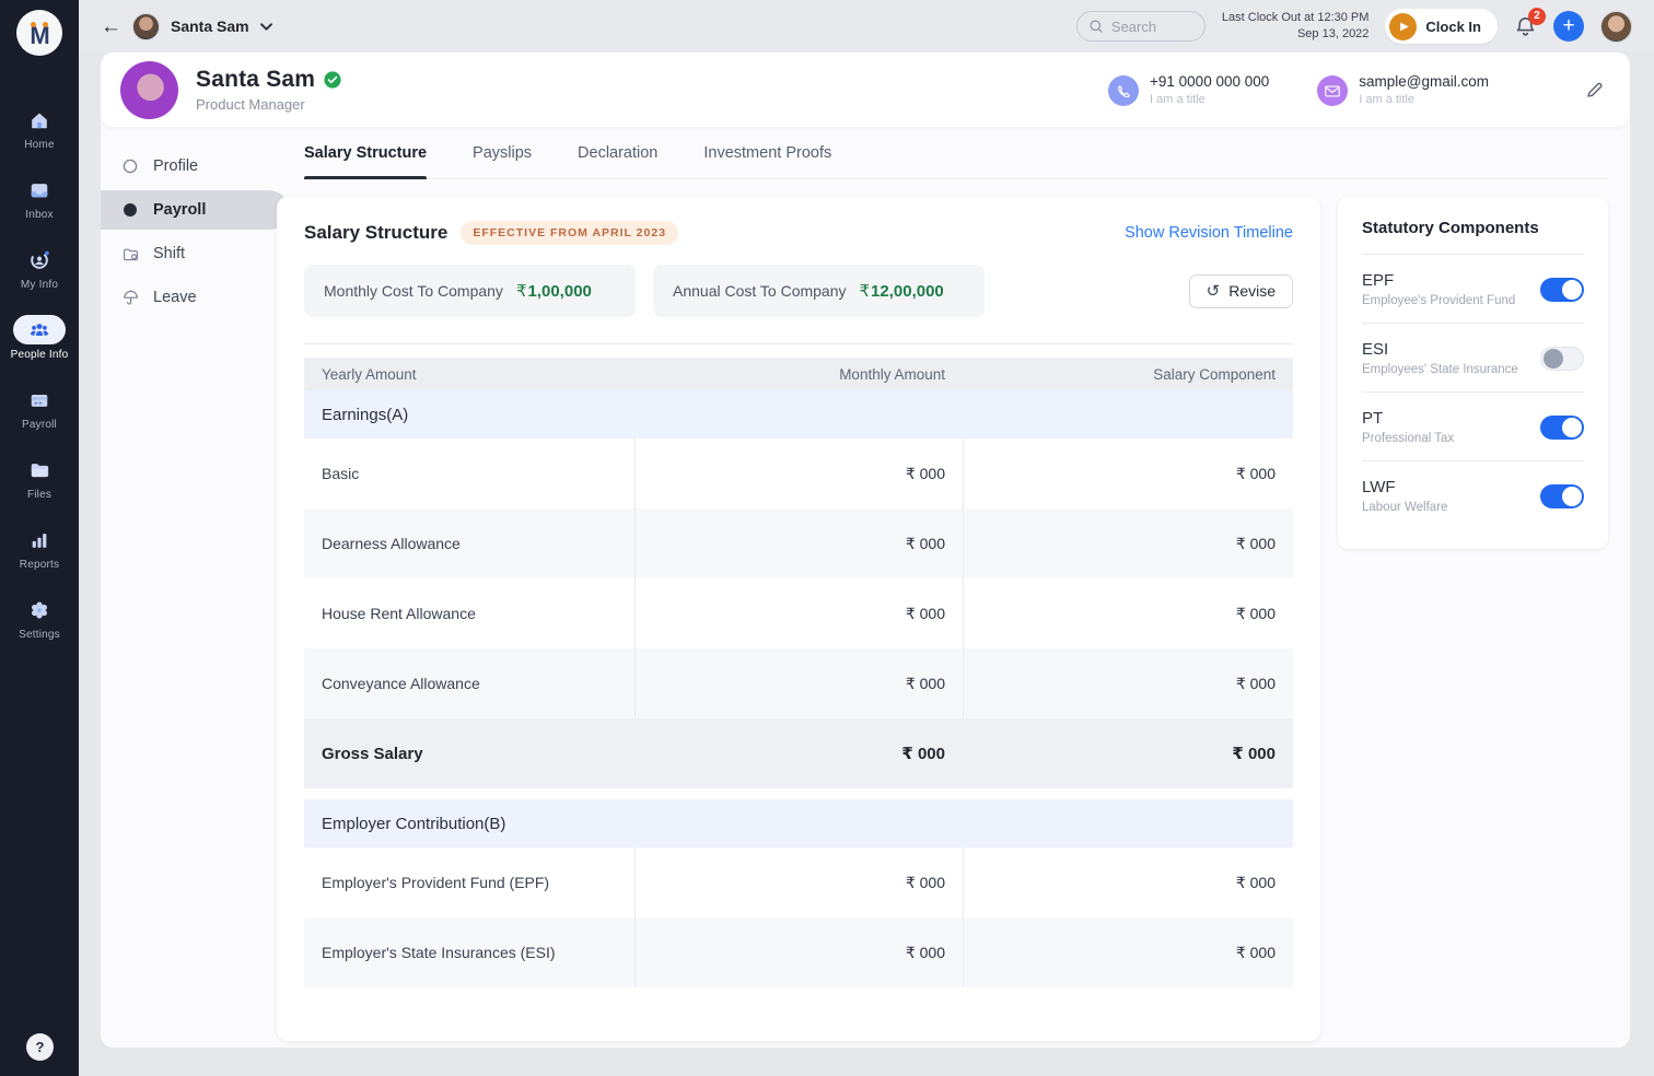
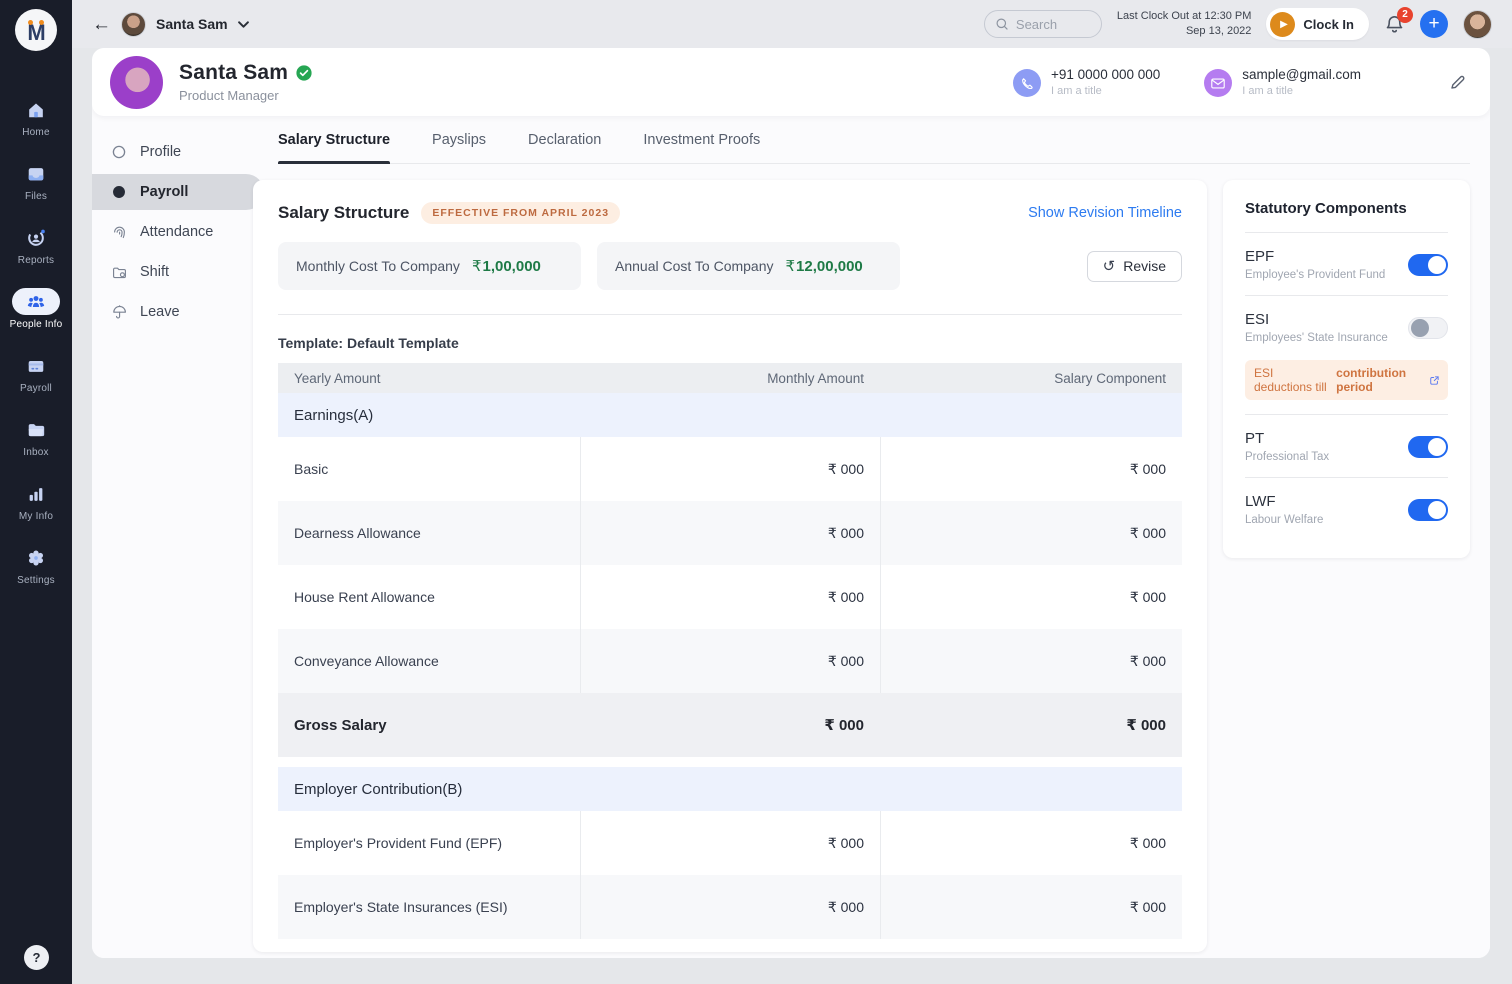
  M
  Home
- Inbox
+ Files
- My Info
+ Reports
  People Info
  Payroll
- Files
+ Inbox
- Reports
+ My Info
  Settings
  ?
  ←
  Santa Sam
  Search
  Last Clock Out at 12:30 PM
  Sep 13, 2022
  ▶
  Clock In
  2
  +
  Santa Sam
  Product Manager
  +91 0000 000 000
  I am a title
  sample@gmail.com
  I am a title
  Profile
  Payroll
+ Attendance
  Shift
  Leave
  Salary Structure
  Payslips
  Declaration
  Investment Proofs
  Salary Structure
  EFFECTIVE FROM APRIL 2023
  Show Revision Timeline
  Monthly Cost To Company
  ₹1,00,000
  Annual Cost To Company
  ₹12,00,000
  ↺
  Revise
+ Template: Default Template
  Yearly Amount
  Monthly Amount
  Salary Component
  Earnings(A)
  Basic
  ₹ 000
  ₹ 000
  Dearness Allowance
  ₹ 000
  ₹ 000
  House Rent Allowance
  ₹ 000
  ₹ 000
  Conveyance Allowance
  ₹ 000
  ₹ 000
  Gross Salary
  ₹ 000
  ₹ 000
  Employer Contribution(B)
  Employer's Provident Fund (EPF)
  ₹ 000
  ₹ 000
  Employer's State Insurances (ESI)
  ₹ 000
  ₹ 000
  Statutory Components
  EPF
  Employee's Provident Fund
  ESI
  Employees' State Insurance
+ ESI deductions till
+ contribution period
  PT
  Professional Tax
  LWF
  Labour Welfare
